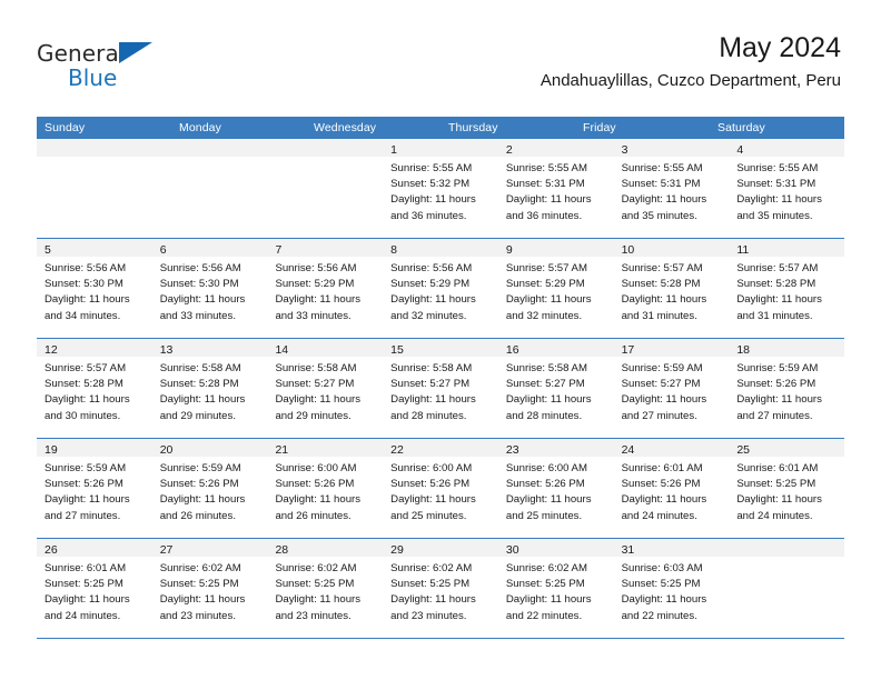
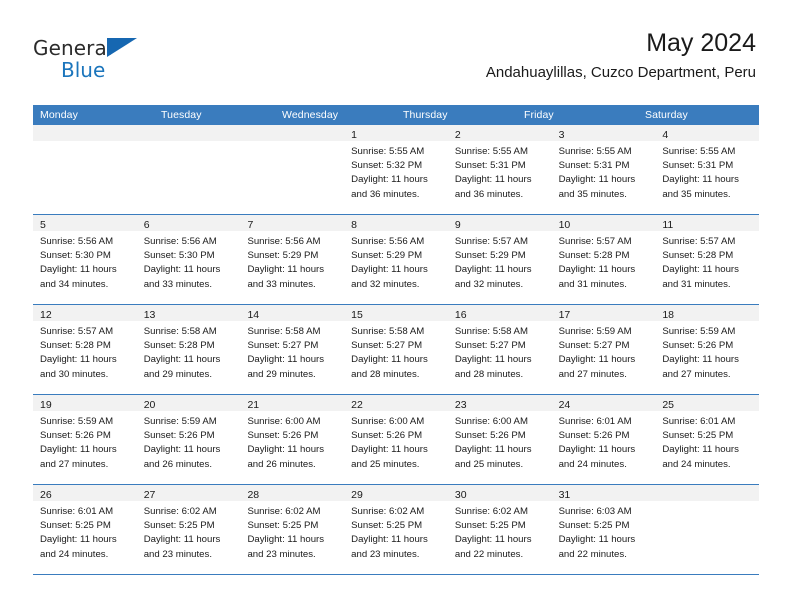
  General
  Blue
  May 2024
  Andahuaylillas, Cuzco Department, Peru
- Sunday
  Monday
+ Tuesday
  Wednesday
  Thursday
  Friday
  Saturday
  1
  Sunrise: 5:55 AM
  Sunset: 5:32 PM
  Daylight: 11 hours
  and 36 minutes.
  2
  Sunrise: 5:55 AM
  Sunset: 5:31 PM
  Daylight: 11 hours
  and 36 minutes.
  3
  Sunrise: 5:55 AM
  Sunset: 5:31 PM
  Daylight: 11 hours
  and 35 minutes.
  4
  Sunrise: 5:55 AM
  Sunset: 5:31 PM
  Daylight: 11 hours
  and 35 minutes.
  5
  Sunrise: 5:56 AM
  Sunset: 5:30 PM
  Daylight: 11 hours
  and 34 minutes.
  6
  Sunrise: 5:56 AM
  Sunset: 5:30 PM
  Daylight: 11 hours
  and 33 minutes.
  7
  Sunrise: 5:56 AM
  Sunset: 5:29 PM
  Daylight: 11 hours
  and 33 minutes.
  8
  Sunrise: 5:56 AM
  Sunset: 5:29 PM
  Daylight: 11 hours
  and 32 minutes.
  9
  Sunrise: 5:57 AM
  Sunset: 5:29 PM
  Daylight: 11 hours
  and 32 minutes.
  10
  Sunrise: 5:57 AM
  Sunset: 5:28 PM
  Daylight: 11 hours
  and 31 minutes.
  11
  Sunrise: 5:57 AM
  Sunset: 5:28 PM
  Daylight: 11 hours
  and 31 minutes.
  12
  Sunrise: 5:57 AM
  Sunset: 5:28 PM
  Daylight: 11 hours
  and 30 minutes.
  13
  Sunrise: 5:58 AM
  Sunset: 5:28 PM
  Daylight: 11 hours
  and 29 minutes.
  14
  Sunrise: 5:58 AM
  Sunset: 5:27 PM
  Daylight: 11 hours
  and 29 minutes.
  15
  Sunrise: 5:58 AM
  Sunset: 5:27 PM
  Daylight: 11 hours
  and 28 minutes.
  16
  Sunrise: 5:58 AM
  Sunset: 5:27 PM
  Daylight: 11 hours
  and 28 minutes.
  17
  Sunrise: 5:59 AM
  Sunset: 5:27 PM
  Daylight: 11 hours
  and 27 minutes.
  18
  Sunrise: 5:59 AM
  Sunset: 5:26 PM
  Daylight: 11 hours
  and 27 minutes.
  19
  Sunrise: 5:59 AM
  Sunset: 5:26 PM
  Daylight: 11 hours
  and 27 minutes.
  20
  Sunrise: 5:59 AM
  Sunset: 5:26 PM
  Daylight: 11 hours
  and 26 minutes.
  21
  Sunrise: 6:00 AM
  Sunset: 5:26 PM
  Daylight: 11 hours
  and 26 minutes.
  22
  Sunrise: 6:00 AM
  Sunset: 5:26 PM
  Daylight: 11 hours
  and 25 minutes.
  23
  Sunrise: 6:00 AM
  Sunset: 5:26 PM
  Daylight: 11 hours
  and 25 minutes.
  24
  Sunrise: 6:01 AM
  Sunset: 5:26 PM
  Daylight: 11 hours
  and 24 minutes.
  25
  Sunrise: 6:01 AM
  Sunset: 5:25 PM
  Daylight: 11 hours
  and 24 minutes.
  26
  Sunrise: 6:01 AM
  Sunset: 5:25 PM
  Daylight: 11 hours
  and 24 minutes.
  27
  Sunrise: 6:02 AM
  Sunset: 5:25 PM
  Daylight: 11 hours
  and 23 minutes.
  28
  Sunrise: 6:02 AM
  Sunset: 5:25 PM
  Daylight: 11 hours
  and 23 minutes.
  29
  Sunrise: 6:02 AM
  Sunset: 5:25 PM
  Daylight: 11 hours
  and 23 minutes.
  30
  Sunrise: 6:02 AM
  Sunset: 5:25 PM
  Daylight: 11 hours
  and 22 minutes.
  31
  Sunrise: 6:03 AM
  Sunset: 5:25 PM
  Daylight: 11 hours
  and 22 minutes.
